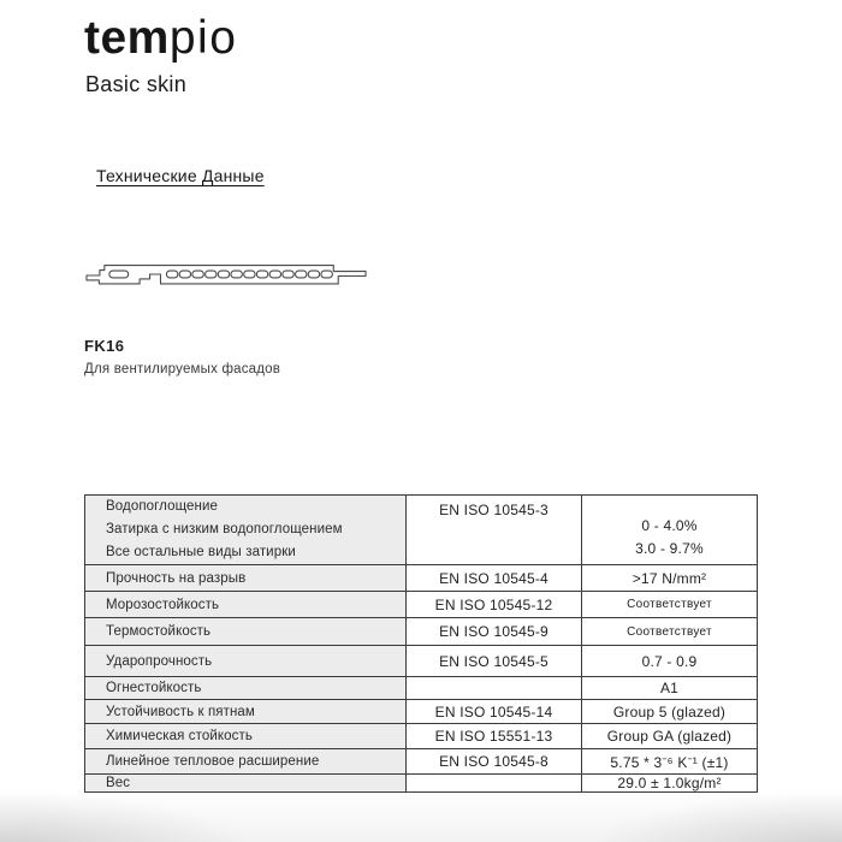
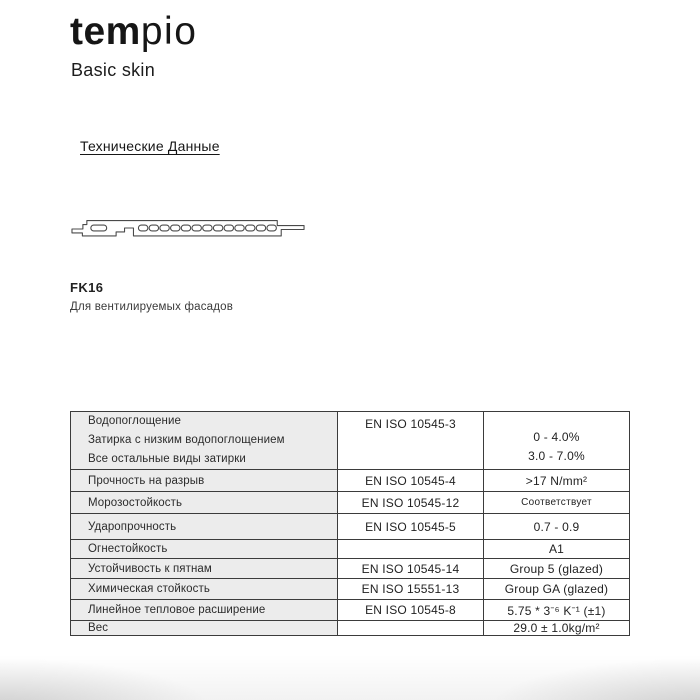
  tempio
  Basic skin
  Технические Данные
  FK16
  Для вентилируемых фасадов
- Водопоглощение Затирка с низким водопоглощением Все остальные виды затирки	EN ISO 10545-3	0 - 4.0% 3.0 - 9.7%
+ Водопоглощение Затирка с низким водопоглощением Все остальные виды затирки	EN ISO 10545-3	0 - 4.0% 3.0 - 7.0%
  Прочность на разрыв	EN ISO 10545-4	>17 N/mm²
  Морозостойкость	EN ISO 10545-12	Соответствует
- Термостойкость	EN ISO 10545-9	Соответствует
  Ударопрочность	EN ISO 10545-5	0.7 - 0.9
  Огнестойкость		A1
  Устойчивость к пятнам	EN ISO 10545-14	Group 5 (glazed)
  Химическая стойкость	EN ISO 15551-13	Group GA (glazed)
  Линейное тепловое расширение	EN ISO 10545-8	5.75 * 3⁻⁶ K⁻¹ (±1)
  Вес		29.0 ± 1.0kg/m²
